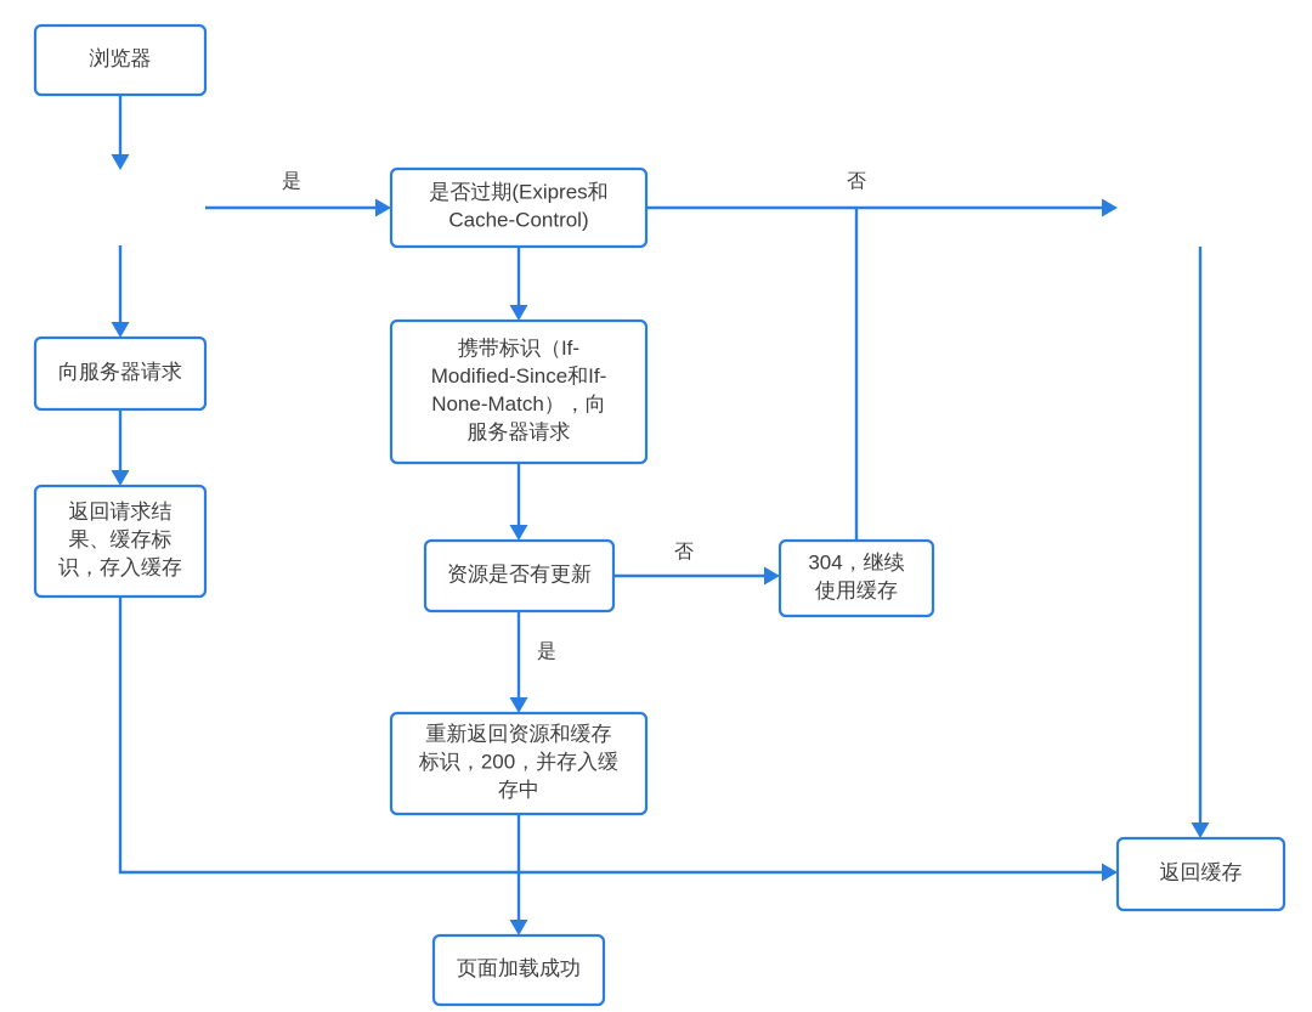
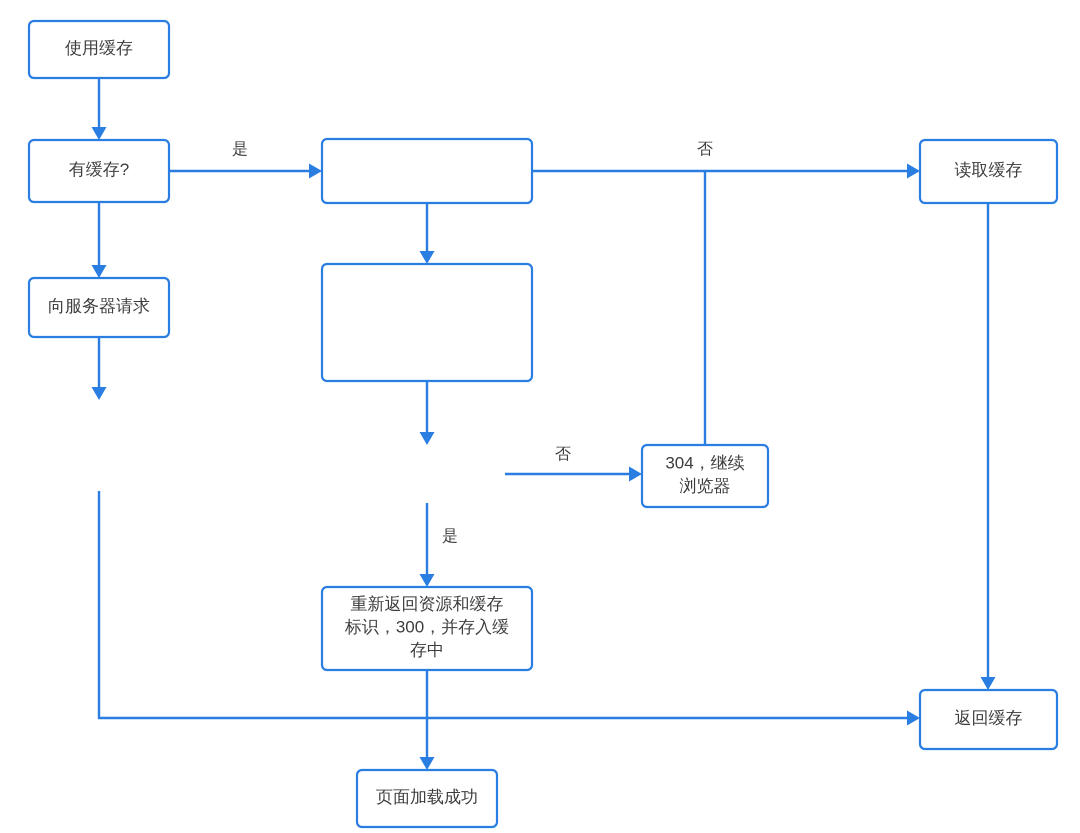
- 浏览器
+ 使用缓存
+ 有缓存?
  向服务器请求
- 返回请求结果、缓存标识，存入缓存
- 是否过期(Exipres和 Cache-Control)
- 携带标识（If- Modified-Since和If- None-Match），向服务器请求
- 资源是否有更新
- 304，继续使用缓存
+ 304，继续浏览器
- 重新返回资源和缓存标识，200，并存入缓存中
+ 重新返回资源和缓存标识，300，并存入缓存中
+ 读取缓存
  返回缓存
  页面加载成功
  是
  否
  否
  是
